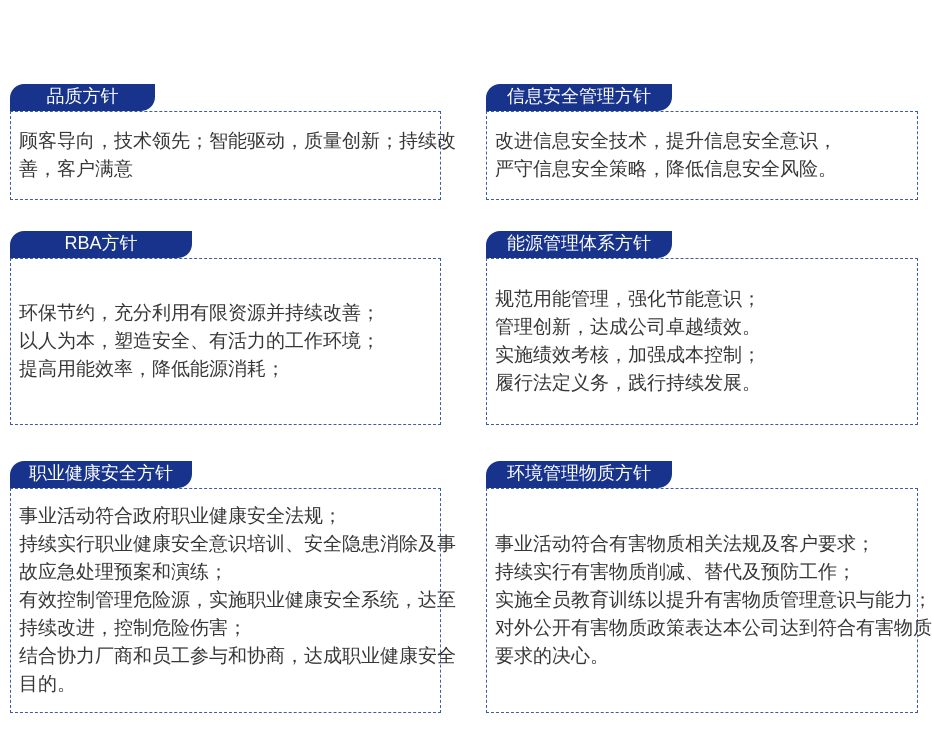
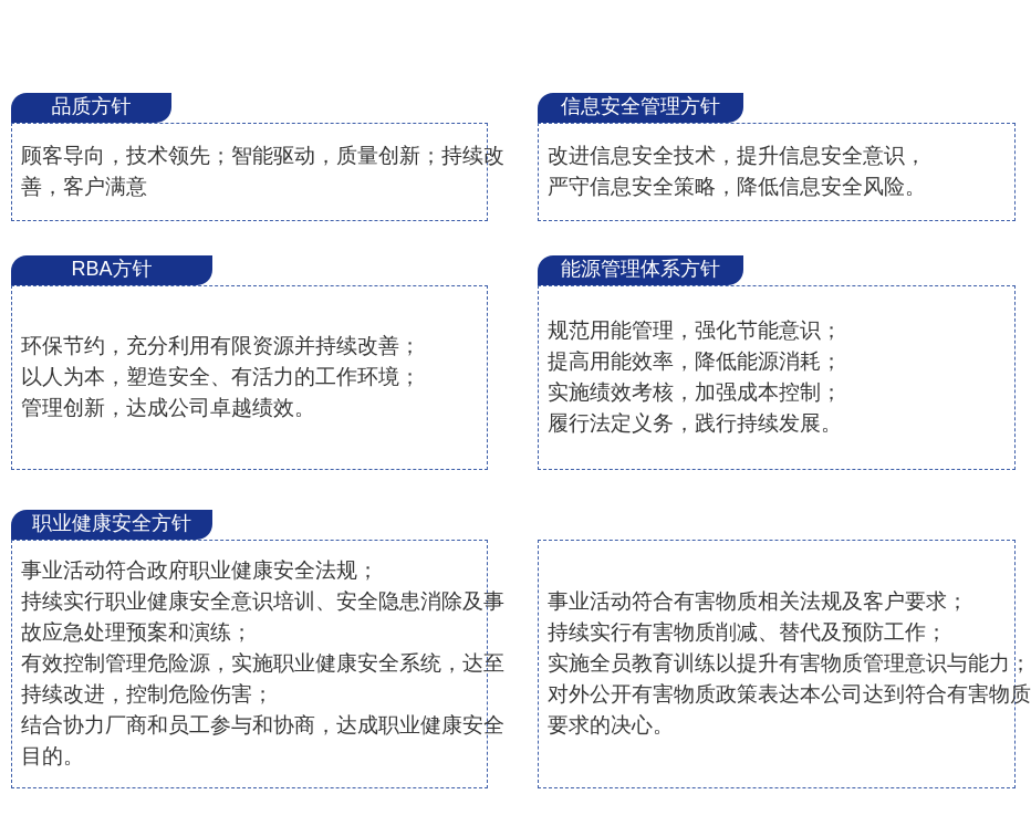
  品质方针
  顾客导向，技术领先；智能驱动，质量创新；持续改
  善，客户满意
  信息安全管理方针
  改进信息安全技术，提升信息安全意识，
  严守信息安全策略，降低信息安全风险。
  RBA方针
  环保节约，充分利用有限资源并持续改善；
  以人为本，塑造安全、有活力的工作环境；
- 提高用能效率，降低能源消耗；
+ 管理创新，达成公司卓越绩效。
  能源管理体系方针
  规范用能管理，强化节能意识；
- 管理创新，达成公司卓越绩效。
+ 提高用能效率，降低能源消耗；
  实施绩效考核，加强成本控制；
  履行法定义务，践行持续发展。
  职业健康安全方针
  事业活动符合政府职业健康安全法规；
  持续实行职业健康安全意识培训、安全隐患消除及事
  故应急处理预案和演练；
  有效控制管理危险源，实施职业健康安全系统，达至
  持续改进，控制危险伤害；
  结合协力厂商和员工参与和协商，达成职业健康安全
  目的。
- 环境管理物质方针
  事业活动符合有害物质相关法规及客户要求；
  持续实行有害物质削减、替代及预防工作；
  实施全员教育训练以提升有害物质管理意识与能力；
  对外公开有害物质政策表达本公司达到符合有害物质
  要求的决心。
